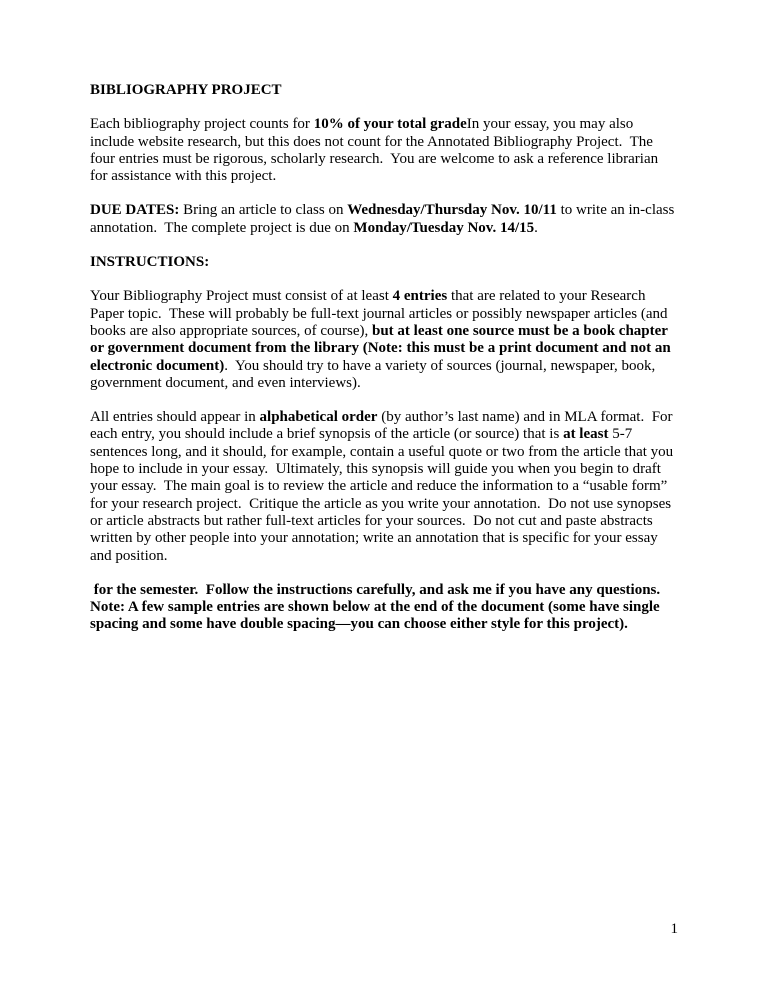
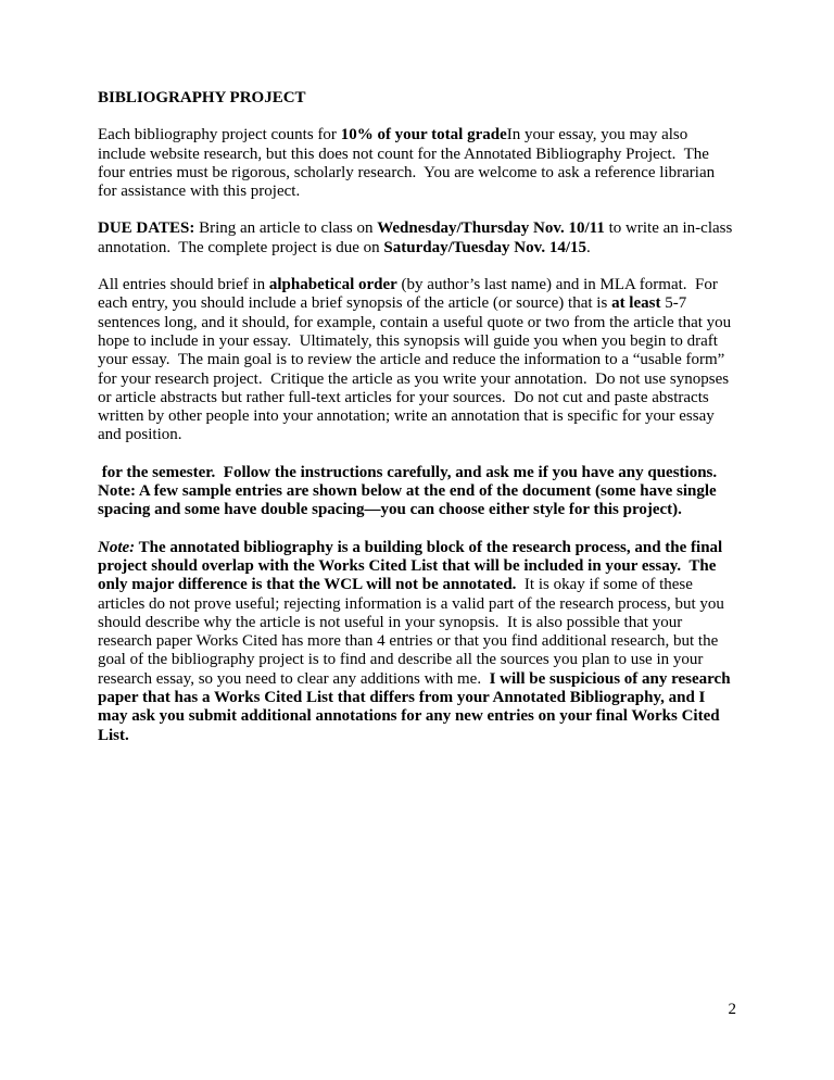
  BIBLIOGRAPHY PROJECT
  Each bibliography project counts for 10% of your total gradeIn your essay, you may also include website research, but this does not count for the Annotated Bibliography Project. The four entries must be rigorous, scholarly research. You are welcome to ask a reference librarian for assistance with this project.
- DUE DATES: Bring an article to class on Wednesday/Thursday Nov. 10/11 to write an in-class annotation. The complete project is due on Monday/Tuesday Nov. 14/15.
+ DUE DATES: Bring an article to class on Wednesday/Thursday Nov. 10/11 to write an in-class annotation. The complete project is due on Saturday/Tuesday Nov. 14/15.
- INSTRUCTIONS:
- Your Bibliography Project must consist of at least 4 entries that are related to your Research Paper topic. These will probably be full-text journal articles or possibly newspaper articles (and books are also appropriate sources, of course), but at least one source must be a book chapter or government document from the library (Note: this must be a print document and not an electronic document). You should try to have a variety of sources (journal, newspaper, book, government document, and even interviews).
- All entries should appear in alphabetical order (by author’s last name) and in MLA format. For each entry, you should include a brief synopsis of the article (or source) that is at least 5-7 sentences long, and it should, for example, contain a useful quote or two from the article that you hope to include in your essay. Ultimately, this synopsis will guide you when you begin to draft your essay. The main goal is to review the article and reduce the information to a “usable form” for your research project. Critique the article as you write your annotation. Do not use synopses or article abstracts but rather full-text articles for your sources. Do not cut and paste abstracts written by other people into your annotation; write an annotation that is specific for your essay and position.
+ All entries should brief in alphabetical order (by author’s last name) and in MLA format. For each entry, you should include a brief synopsis of the article (or source) that is at least 5-7 sentences long, and it should, for example, contain a useful quote or two from the article that you hope to include in your essay. Ultimately, this synopsis will guide you when you begin to draft your essay. The main goal is to review the article and reduce the information to a “usable form” for your research project. Critique the article as you write your annotation. Do not use synopses or article abstracts but rather full-text articles for your sources. Do not cut and paste abstracts written by other people into your annotation; write an annotation that is specific for your essay and position.
  for the semester. Follow the instructions carefully, and ask me if you have any questions. Note: A few sample entries are shown below at the end of the document (some have single spacing and some have double spacing—you can choose either style for this project).
+ Note: The annotated bibliography is a building block of the research process, and the final project should overlap with the Works Cited List that will be included in your essay. The only major difference is that the WCL will not be annotated. It is okay if some of these articles do not prove useful; rejecting information is a valid part of the research process, but you should describe why the article is not useful in your synopsis. It is also possible that your research paper Works Cited has more than 4 entries or that you find additional research, but the goal of the bibliography project is to find and describe all the sources you plan to use in your research essay, so you need to clear any additions with me. I will be suspicious of any research paper that has a Works Cited List that differs from your Annotated Bibliography, and I may ask you submit additional annotations for any new entries on your final Works Cited List.
- 1
+ 2
